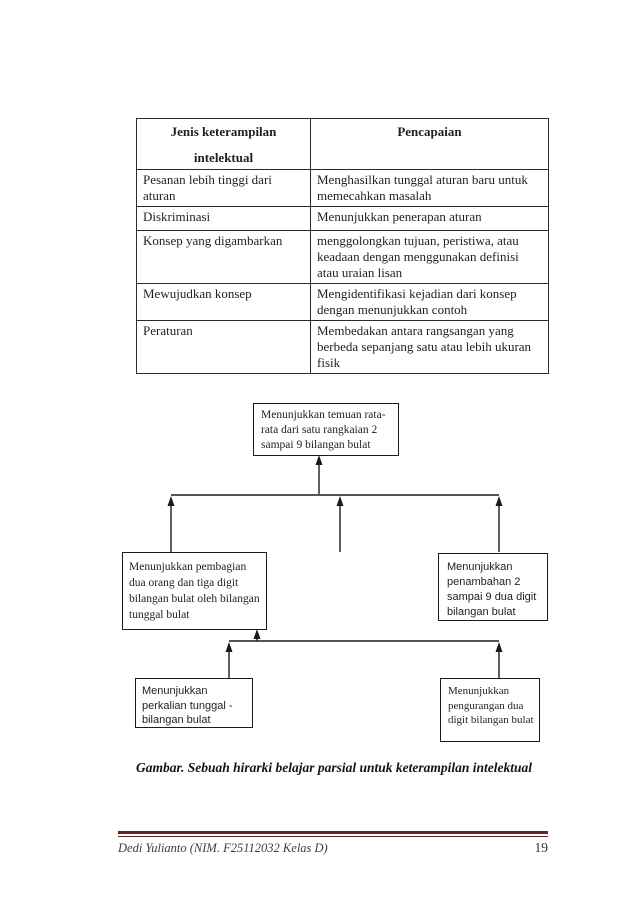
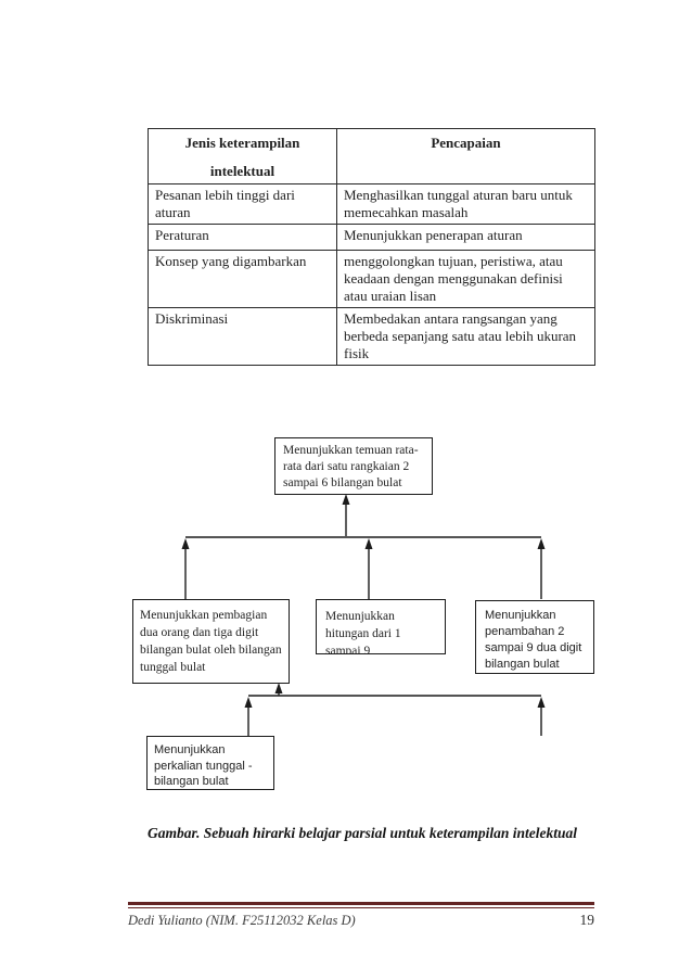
  Jenis keterampilan intelektual	Pencapaian
  Pesanan lebih tinggi dari aturan	Menghasilkan tunggal aturan baru untuk memecahkan masalah
- Diskriminasi	Menunjukkan penerapan aturan
+ Peraturan	Menunjukkan penerapan aturan
  Konsep yang digambarkan	menggolongkan tujuan, peristiwa, atau keadaan dengan menggunakan definisi atau uraian lisan
- Mewujudkan konsep	Mengidentifikasi kejadian dari konsep dengan menunjukkan contoh
- Peraturan	Membedakan antara rangsangan yang berbeda sepanjang satu atau lebih ukuran fisik
+ Diskriminasi	Membedakan antara rangsangan yang berbeda sepanjang satu atau lebih ukuran fisik
- Menunjukkan temuan rata-rata dari satu rangkaian 2 sampai 9 bilangan bulat
+ Menunjukkan temuan rata-rata dari satu rangkaian 2 sampai 6 bilangan bulat
  Menunjukkan pembagian dua orang dan tiga digit bilangan bulat oleh bilangan tunggal bulat
+ Menunjukkan hitungan dari 1 sampai 9
  Menunjukkan penambahan 2 sampai 9 dua digit bilangan bulat
  Menunjukkan perkalian tunggal - bilangan bulat
- Menunjukkan pengurangan dua digit bilangan bulat
  Gambar. Sebuah hirarki belajar parsial untuk keterampilan intelektual
  Dedi Yulianto (NIM. F25112032 Kelas D)
  19
